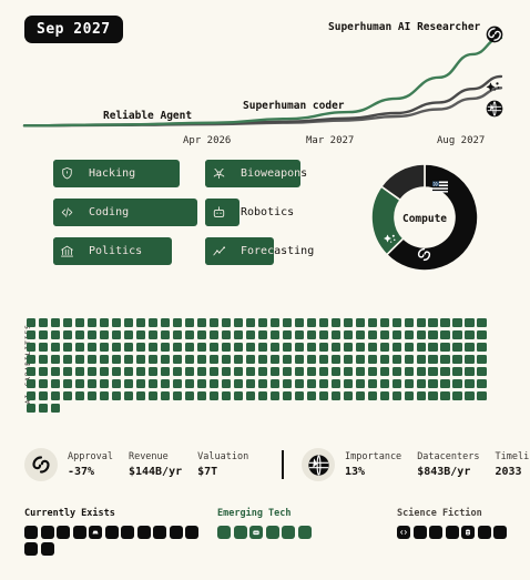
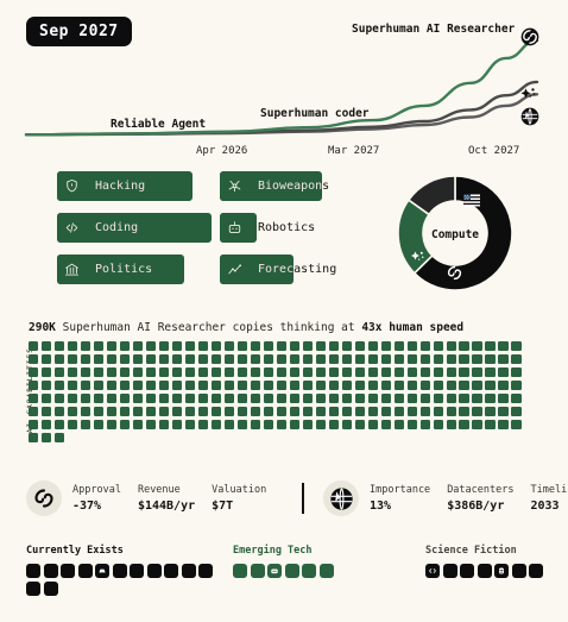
  Reliable Agent
  Superhuman coder
  Superhuman AI Researcher
  Apr 2026
  Mar 2027
- Aug 2027
+ Oct 2027
  Sep 2027
  Hacking
  Coding
  Politics
  Bioweapons
  Bioweapon
  Robotics
  Forecasting
  Compute
+ 290K Superhuman AI Researcher copies thinking at 43x human speed
  Approval
  -37%
  Revenue
  $144B/yr
  Valuation
  $7T
  Importance
  13%
  Datacenters
- $843B/yr
+ $386B/yr
  Timeli
  2033
  Currently Exists
  Emerging Tech
  Science Fiction
